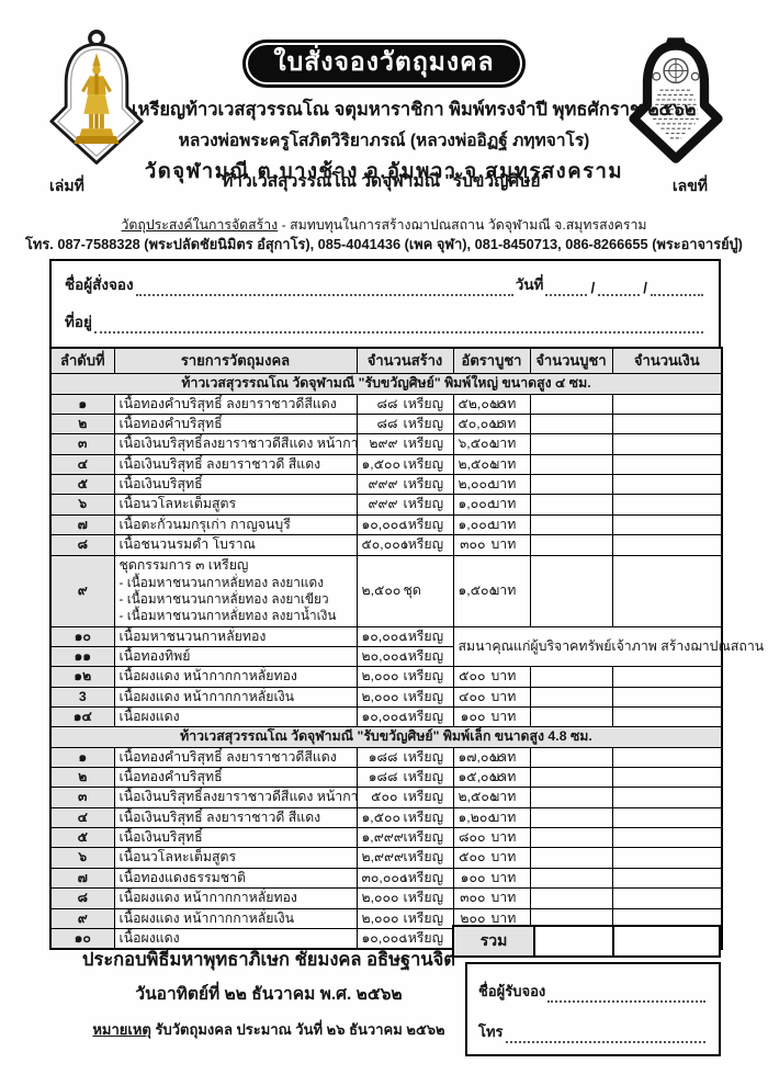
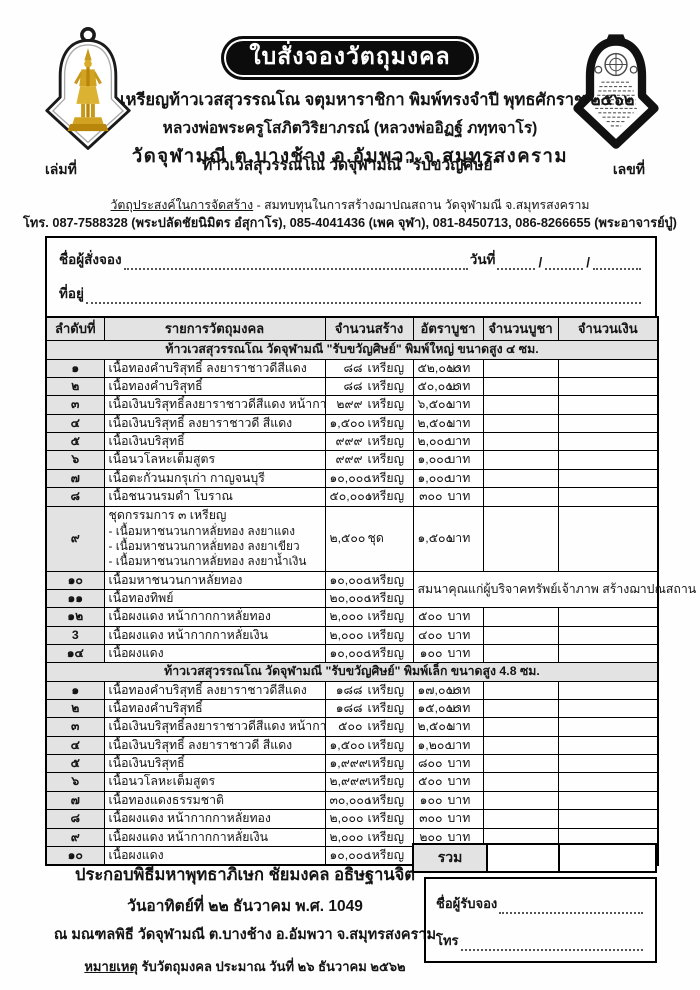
  ใบสั่งจองวัตถุมงคล
  เหรียญท้าวเวสสุวรรณโณ จตุมหาราชิกา พิมพ์ทรงจำปี พุทธศักราช ๒๕๖๒
  หลวงพ่อพระครูโสภิตวิริยาภรณ์ (หลวงพ่ออิฏฐ์ ภทฺทจาโร)
  วัดจุฬามณี ต.บางช้าง อ.อัมพวา จ.สมุทรสงคราม
  เล่มที่
  เลขที่
  ท้าวเวสสุวรรณโณ วัดจุฬามณี "รับขวัญศิษย์"
  วัตถุประสงค์ในการจัดสร้าง - สมทบทุนในการสร้างฌาปณสถาน วัดจุฬามณี จ.สมุทรสงคราม
  โทร. 087-7588328 (พระปลัดชัยนิมิตร อํสุกาโร), 085-4041436 (เพค จุฬา), 081-8450713, 086-8266655 (พระอาจารย์บู๋)
  ชื่อผู้สั่งจอง
  วันที่
  /
  /
  ที่อยู่
  ลำดับที่	รายการวัตถุมงคล	จำนวนสร้าง	อัตราบูชา	จำนวนบูชา	จำนวนเงิน
  ท้าวเวสสุวรรณโณ วัดจุฬามณี "รับขวัญศิษย์" พิมพ์ใหญ่ ขนาดสูง ๔ ซม.
  ๑	เนื้อทองคำบริสุทธิ์ ลงยาราชาวดีสีแดง	๘๘ เหรียญ	๕๒,๐ บาท
  ๒	เนื้อทองคำบริสุทธิ์	๘๘ เหรียญ	๕๐,๐ บาท
  ๓	เนื้อเงินบริสุทธิ์ลงยาราชาวดีสีแดง หน้ากา	๒๙๙ เหรียญ	๖,๕๐ บาท
  ๔	เนื้อเงินบริสุทธิ์ ลงยาราชาวดี สีแดง	๑,๕๐๐ เหรียญ	๒,๕๐ บาท
  ๕	เนื้อเงินบริสุทธิ์	๙๙๙ เหรียญ	๒,๐๐ บาท
  ๖	เนื้อนวโลหะเต็มสูตร	๙๙๙ เหรียญ	๑,๐๐ บาท
  ๗	เนื้อตะกั่วนมกรุเก่า กาญจนบุรี	๑๐,๐๐ เหรียญ	๑,๐๐ บาท
  ๘	เนื้อชนวนรมดำ โบราณ	๕๐,๐๐ เหรียญ	๓๐๐ บาท
  ๙	ชุดกรรมการ ๓ เหรียญ- เนื้อมหาชนวนกาหลั่ยทอง ลงยาแดง- เนื้อมหาชนวนกาหลั่ยทอง ลงยาเขียว- เนื้อมหาชนวนกาหลั่ยทอง ลงยาน้ำเงิน	๒,๕๐๐ ชุด	๑,๕๐ บาท
  ๑๐	เนื้อมหาชนวนกาหลั่ยทอง	๑๐,๐๐ เหรียญ	สมนาคุณแก่ผู้บริจาคทรัพย์เจ้าภาพ สร้างฌาปณสถาน
  ๑๑	เนื้อทองทิพย์	๒๐,๐๐ เหรียญ
  ๑๒	เนื้อผงแดง หน้ากากกาหลั่ยทอง	๒,๐๐๐ เหรียญ	๕๐๐ บาท
  3	เนื้อผงแดง หน้ากากกาหลั่ยเงิน	๒,๐๐๐ เหรียญ	๔๐๐ บาท
  ๑๔	เนื้อผงแดง	๑๐,๐๐ เหรียญ	๑๐๐ บาท
  ท้าวเวสสุวรรณโณ วัดจุฬามณี "รับขวัญศิษย์" พิมพ์เล็ก ขนาดสูง 4.8 ซม.
  ๑	เนื้อทองคำบริสุทธิ์ ลงยาราชาวดีสีแดง	๑๘๘ เหรียญ	๑๗,๐ บาท
  ๒	เนื้อทองคำบริสุทธิ์	๑๘๘ เหรียญ	๑๕,๐ บาท
  ๓	เนื้อเงินบริสุทธิ์ลงยาราชาวดีสีแดง หน้ากา	๕๐๐ เหรียญ	๒,๕๐ บาท
  ๔	เนื้อเงินบริสุทธิ์ ลงยาราชาวดี สีแดง	๑,๕๐๐ เหรียญ	๑,๒๐ บาท
  ๕	เนื้อเงินบริสุทธิ์	๑,๙๙ เหรียญ	๘๐๐ บาท
  ๖	เนื้อนวโลหะเต็มสูตร	๒,๙๙ เหรียญ	๕๐๐ บาท
  ๗	เนื้อทองแดงธรรมชาติ	๓๐,๐๐ เหรียญ	๑๐๐ บาท
  ๘	เนื้อผงแดง หน้ากากกาหลั่ยทอง	๒,๐๐๐ เหรียญ	๓๐๐ บาท
  ๙	เนื้อผงแดง หน้ากากกาหลั่ยเงิน	๒,๐๐๐ เหรียญ	๒๐๐ บาท
  ๑๐	เนื้อผงแดง	๑๐,๐๐ เหรียญ
  รวม
  ประกอบพิธีมหาพุทธาภิเษก ชัยมงคล อธิษฐานจิต
- วันอาทิตย์ที่ ๒๒ ธันวาคม พ.ศ. ๒๕๖๒
+ วันอาทิตย์ที่ ๒๒ ธันวาคม พ.ศ. 1049
+ ณ มณฑลพิธี วัดจุฬามณี ต.บางช้าง อ.อัมพวา จ.สมุทรสงคราม
  หมายเหตุ รับวัตถุมงคล ประมาณ วันที่ ๒๖ ธันวาคม ๒๕๖๒
  ชื่อผู้รับจอง
  โทร
